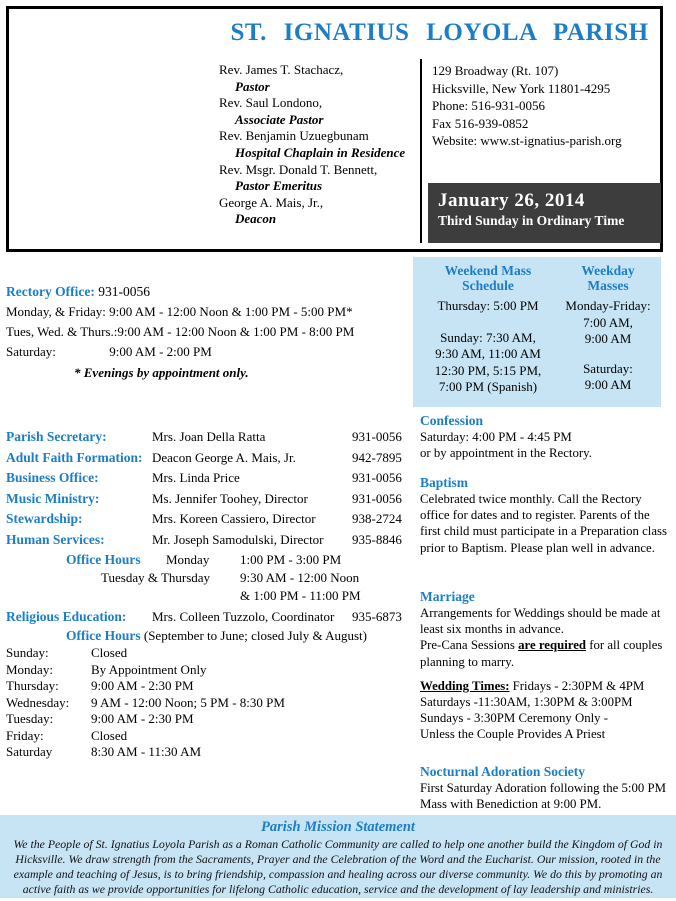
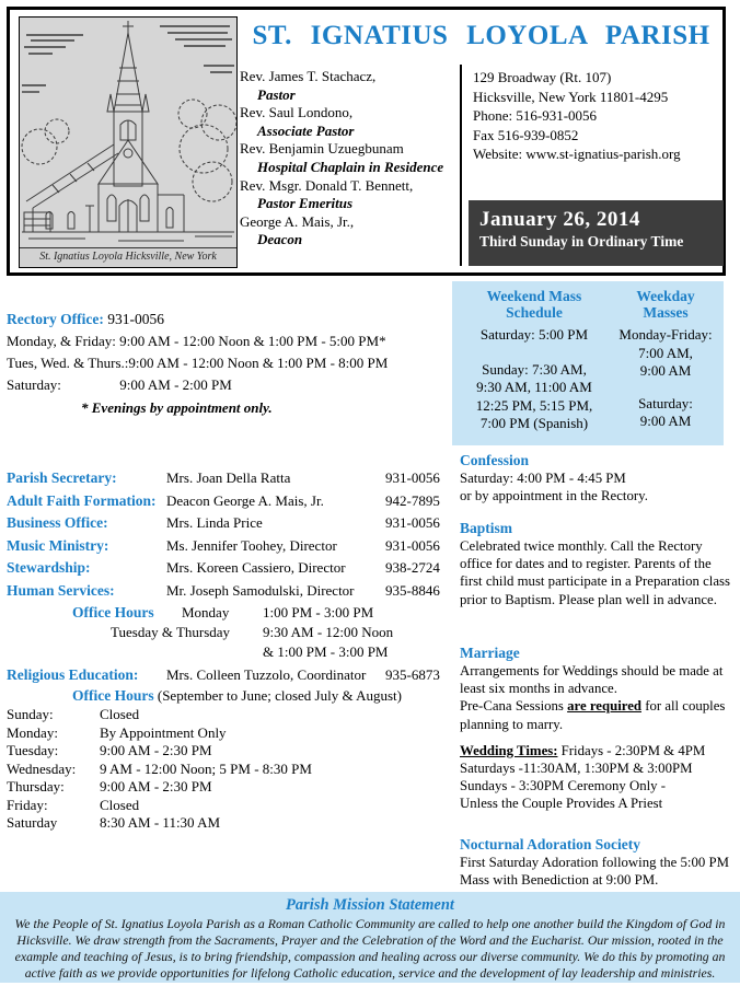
+ St. Ignatius Loyola Hicksville, New York
  ST. IGNATIUS LOYOLA PARISH
  Rev. James T. Stachacz,
  Pastor
  Rev. Saul Londono,
  Associate Pastor
  Rev. Benjamin Uzuegbunam
  Hospital Chaplain in Residence
  Rev. Msgr. Donald T. Bennett,
  Pastor Emeritus
  George A. Mais, Jr.,
  Deacon
  129 Broadway (Rt. 107)
  Hicksville, New York 11801-4295
  Phone: 516-931-0056
  Fax 516-939-0852
  Website: www.st-ignatius-parish.org
  January 26, 2014
  Third Sunday in Ordinary Time
  Rectory Office: 931-0056
  Monday, & Friday: 9:00 AM - 12:00 Noon & 1:00 PM - 5:00 PM*
  Tues, Wed. & Thurs.:9:00 AM - 12:00 Noon & 1:00 PM - 8:00 PM
  Saturday: 9:00 AM - 2:00 PM
  * Evenings by appointment only.
  Parish Secretary:
  Mrs. Joan Della Ratta
  931-0056
  Adult Faith Formation:
  Deacon George A. Mais, Jr.
  942-7895
  Business Office:
  Mrs. Linda Price
  931-0056
  Music Ministry:
  Ms. Jennifer Toohey, Director
  931-0056
  Stewardship:
  Mrs. Koreen Cassiero, Director
  938-2724
  Human Services:
  Mr. Joseph Samodulski, Director
  935-8846
  Office Hours
  Monday
  1:00 PM - 3:00 PM
  Tuesday & Thursday
  9:30 AM - 12:00 Noon
- & 1:00 PM - 11:00 PM
+ & 1:00 PM - 3:00 PM
  Religious Education:
  Mrs. Colleen Tuzzolo, Coordinator
  935-6873
  Office Hours (September to June; closed July & August)
  Sunday:
  Closed
  Monday:
  By Appointment Only
- Thursday:
+ Tuesday:
  9:00 AM - 2:30 PM
  Wednesday:
  9 AM - 12:00 Noon; 5 PM - 8:30 PM
- Tuesday:
+ Thursday:
  9:00 AM - 2:30 PM
  Friday:
  Closed
  Saturday
  8:30 AM - 11:30 AM
  Weekend Mass
  Schedule
- Thursday: 5:00 PM
+ Saturday: 5:00 PM
  Sunday: 7:30 AM,
  9:30 AM, 11:00 AM
- 12:30 PM, 5:15 PM,
+ 12:25 PM, 5:15 PM,
  7:00 PM (Spanish)
  Weekday
  Masses
  Monday-Friday:
  7:00 AM,
  9:00 AM
  Saturday:
  9:00 AM
  Confession
  Saturday: 4:00 PM - 4:45 PM
  or by appointment in the Rectory.
  Baptism
  Celebrated twice monthly. Call the Rectory office for dates and to register. Parents of the first child must participate in a Preparation class prior to Baptism. Please plan well in advance.
  Marriage
  Arrangements for Weddings should be made at least six months in advance.
  Pre-Cana Sessions are required for all couples planning to marry.
  Wedding Times: Fridays - 2:30PM & 4PM
  Saturdays -11:30AM, 1:30PM & 3:00PM
  Sundays - 3:30PM Ceremony Only -
  Unless the Couple Provides A Priest
  Nocturnal Adoration Society
  First Saturday Adoration following the 5:00 PM Mass with Benediction at 9:00 PM.
  Parish Mission Statement
  We the People of St. Ignatius Loyola Parish as a Roman Catholic Community are called to help one another build the Kingdom of God in Hicksville. We draw strength from the Sacraments, Prayer and the Celebration of the Word and the Eucharist. Our mission, rooted in the example and teaching of Jesus, is to bring friendship, compassion and healing across our diverse community. We do this by promoting an active faith as we provide opportunities for lifelong Catholic education, service and the development of lay leadership and ministries.
